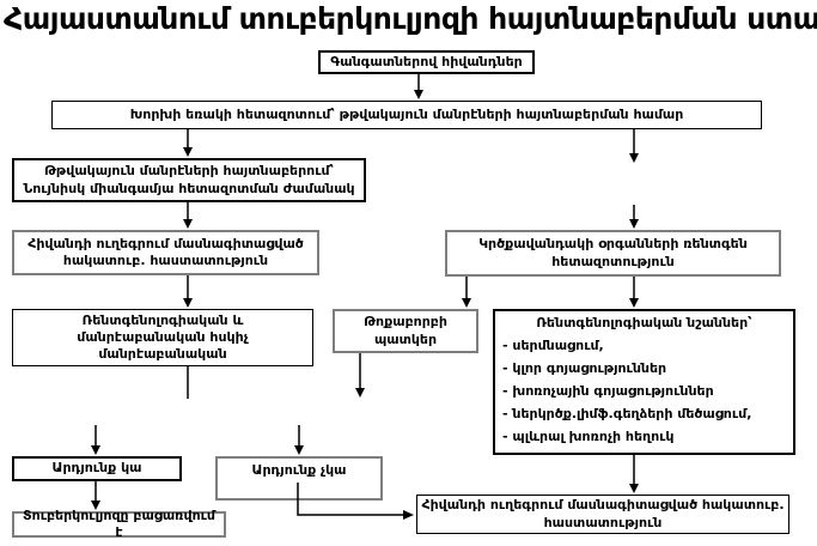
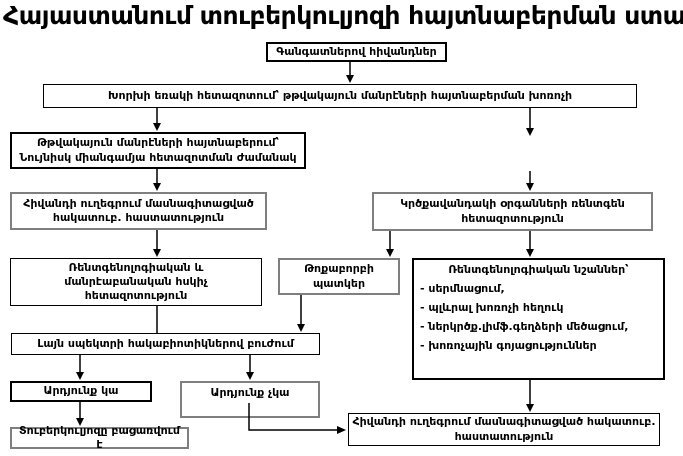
  Հայաստանում տուբերկուլյոզի հայտնաբերման ստա
  Գանգատներով հիվանդներ
- Խորխի եռակի հետազոտում՝ թթվակայուն մանրէների հայտնաբերման համար
+ Խորխի եռակի հետազոտում՝ թթվակայուն մանրէների հայտնաբերման խոռոչի
  Թթվակայուն մանրէների հայտնաբերում՝
  Նույնիսկ միանգամյա հետազոտման ժամանակ
  Հիվանդի ուղեգրում մասնագիտացված հակատուբ. հաստատություն
- Ռենտգենոլոգիական և մանրէաբանական հսկիչ մանրէաբանական
+ Ռենտգենոլոգիական և մանրէաբանական հսկիչ հետազոտություն
  Կրծքավանդակի օրգանների ռենտգեն հետազոտություն
  Թոքաբորբի պատկեր
  Ռենտգենոլոգիական նշաններ՝
  - սերմնացում,
- - կլոր գոյացություններ
- - խոռոչային գոյացություններ
+ - պլևրալ խոռոչի հեղուկ
  - ներկրծք.լիմֆ.գեղձերի մեծացում,
- - պլևրալ խոռոչի հեղուկ
+ - խոռոչային գոյացություններ
+ Լայն սպեկտրի հակաբիոտիկներով բուժում
  Արդյունք կա
  Արդյունք չկա
  Տուբերկուլյոզը բացառվում է
  Հիվանդի ուղեգրում մասնագիտացված հակատուբ. հաստատություն
